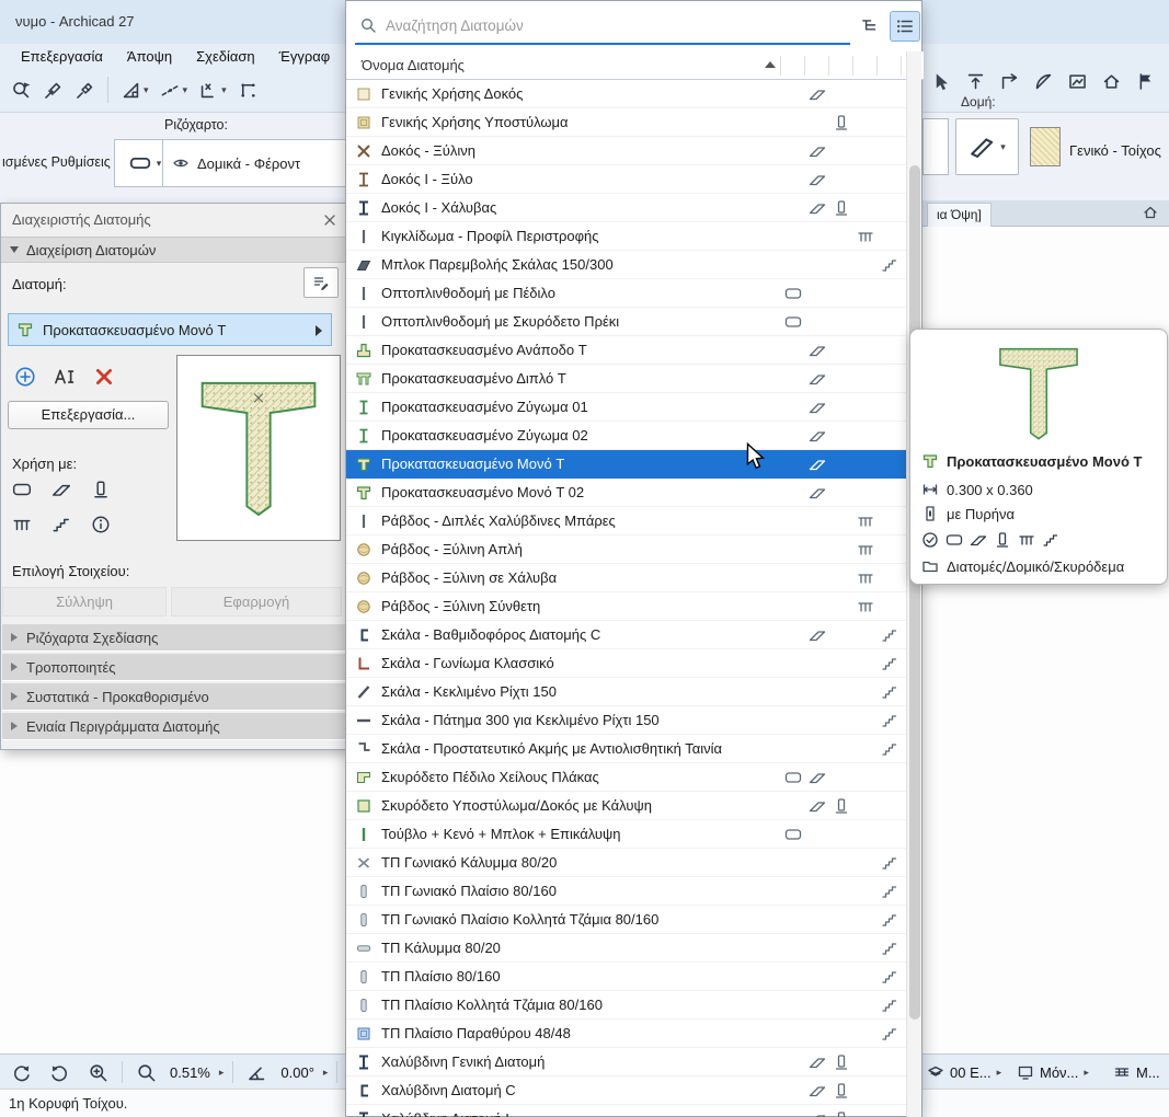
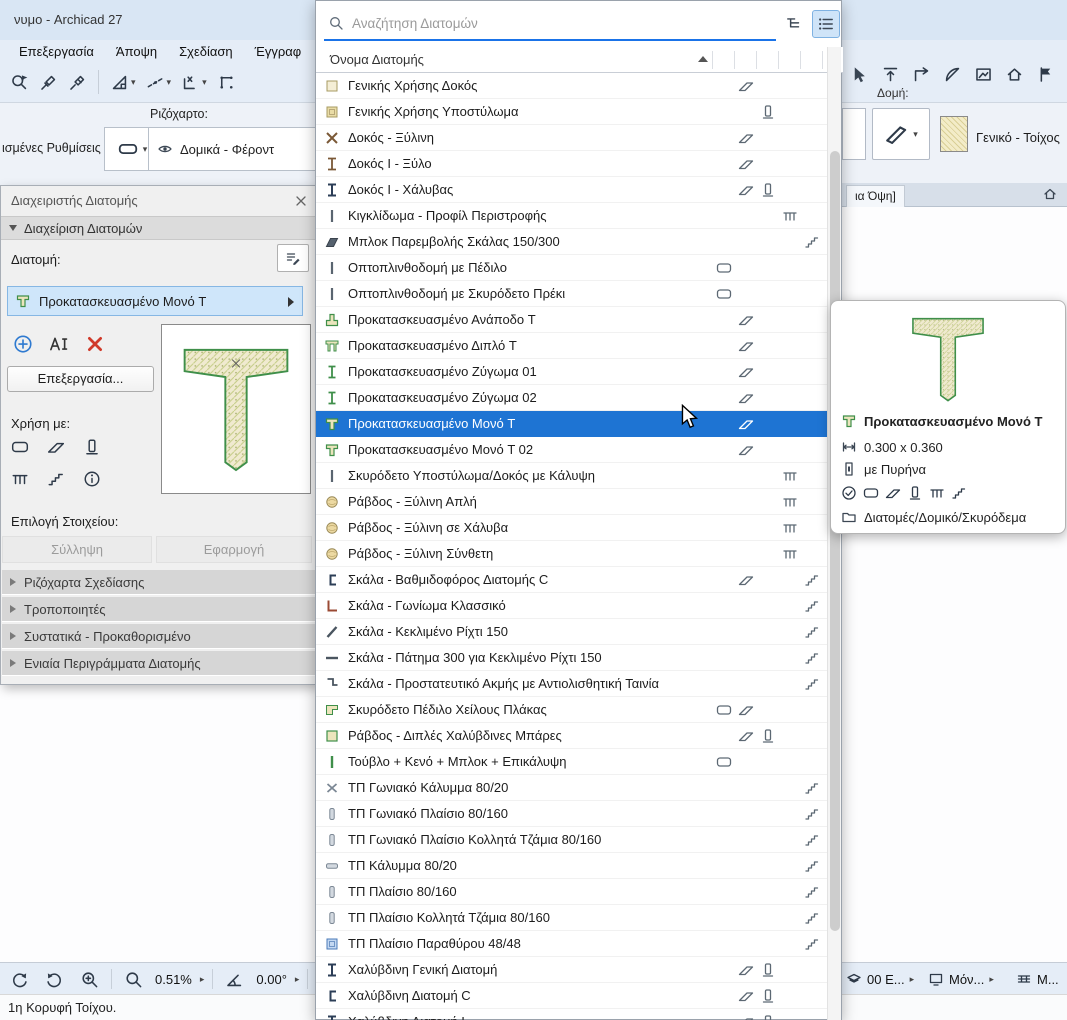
  νυμο - Archicad 27
  Επεξεργασία
  Άποψη
  Σχεδίαση
  Έγγραφ
  ▾
  ▾
  ▾
  ισμένες Ρυθμίσεις
  ▾
  Ριζόχαρτο:
  Δομικά - Φέροντ
  Δομή:
  ▾
  Γενικό - Τοίχος
  ια Όψη]
  Διαχειριστής Διατομής
  Διαχείριση Διατομών
  Διατομή:
  Προκατασκευασμένο Μονό T
  Επεξεργασία...
  Χρήση με:
  Επιλογή Στοιχείου:
  Σύλληψη
  Εφαρμογή
  Ριζόχαρτα Σχεδίασης
  Τροποποιητές
  Συστατικά - Προκαθορισμένο
  Ενιαία Περιγράμματα Διατομής
  Αναζήτηση Διατομών
  Όνομα Διατομής
  Γενικής Χρήσης Δοκός
  Γενικής Χρήσης Υποστύλωμα
  Δοκός - Ξύλινη
  Δοκός Ι - Ξύλο
  Δοκός Ι - Χάλυβας
  Κιγκλίδωμα - Προφίλ Περιστροφής
  Μπλοκ Παρεμβολής Σκάλας 150/300
  Οπτοπλινθοδομή με Πέδιλο
  Οπτοπλινθοδομή με Σκυρόδετο Πρέκι
  Προκατασκευασμένο Ανάποδο T
  Προκατασκευασμένο Διπλό T
  Προκατασκευασμένο Ζύγωμα 01
  Προκατασκευασμένο Ζύγωμα 02
  Προκατασκευασμένο Μονό T
  Προκατασκευασμένο Μονό T 02
- Ράβδος - Διπλές Χαλύβδινες Μπάρες
+ Σκυρόδετο Υποστύλωμα/Δοκός με Κάλυψη
  Ράβδος - Ξύλινη Απλή
  Ράβδος - Ξύλινη σε Χάλυβα
  Ράβδος - Ξύλινη Σύνθετη
  Σκάλα - Βαθμιδοφόρος Διατομής C
  Σκάλα - Γωνίωμα Κλασσικό
  Σκάλα - Κεκλιμένο Ρίχτι 150
  Σκάλα - Πάτημα 300 για Κεκλιμένο Ρίχτι 150
  Σκάλα - Προστατευτικό Ακμής με Αντιολισθητική Ταινία
  Σκυρόδετο Πέδιλο Χείλους Πλάκας
- Σκυρόδετο Υποστύλωμα/Δοκός με Κάλυψη
+ Ράβδος - Διπλές Χαλύβδινες Μπάρες
  Τούβλο + Κενό + Μπλοκ + Επικάλυψη
  ΤΠ Γωνιακό Κάλυμμα 80/20
  ΤΠ Γωνιακό Πλαίσιο 80/160
  ΤΠ Γωνιακό Πλαίσιο Κολλητά Τζάμια 80/160
  ΤΠ Κάλυμμα 80/20
  ΤΠ Πλαίσιο 80/160
  ΤΠ Πλαίσιο Κολλητά Τζάμια 80/160
  ΤΠ Πλαίσιο Παραθύρου 48/48
  Χαλύβδινη Γενική Διατομή
  Χαλύβδινη Διατομή C
  Προκατασκευασμένο Μονό T
  0.300 x 0.360
  με Πυρήνα
  Διατομές/Δομικό/Σκυρόδεμα
  0.51%
  ▸
  0.00°
  ▸
  00 Ε...
  ▸
  Μόν...
  ▸
  Μ...
  1η Κορυφή Τοίχου.
